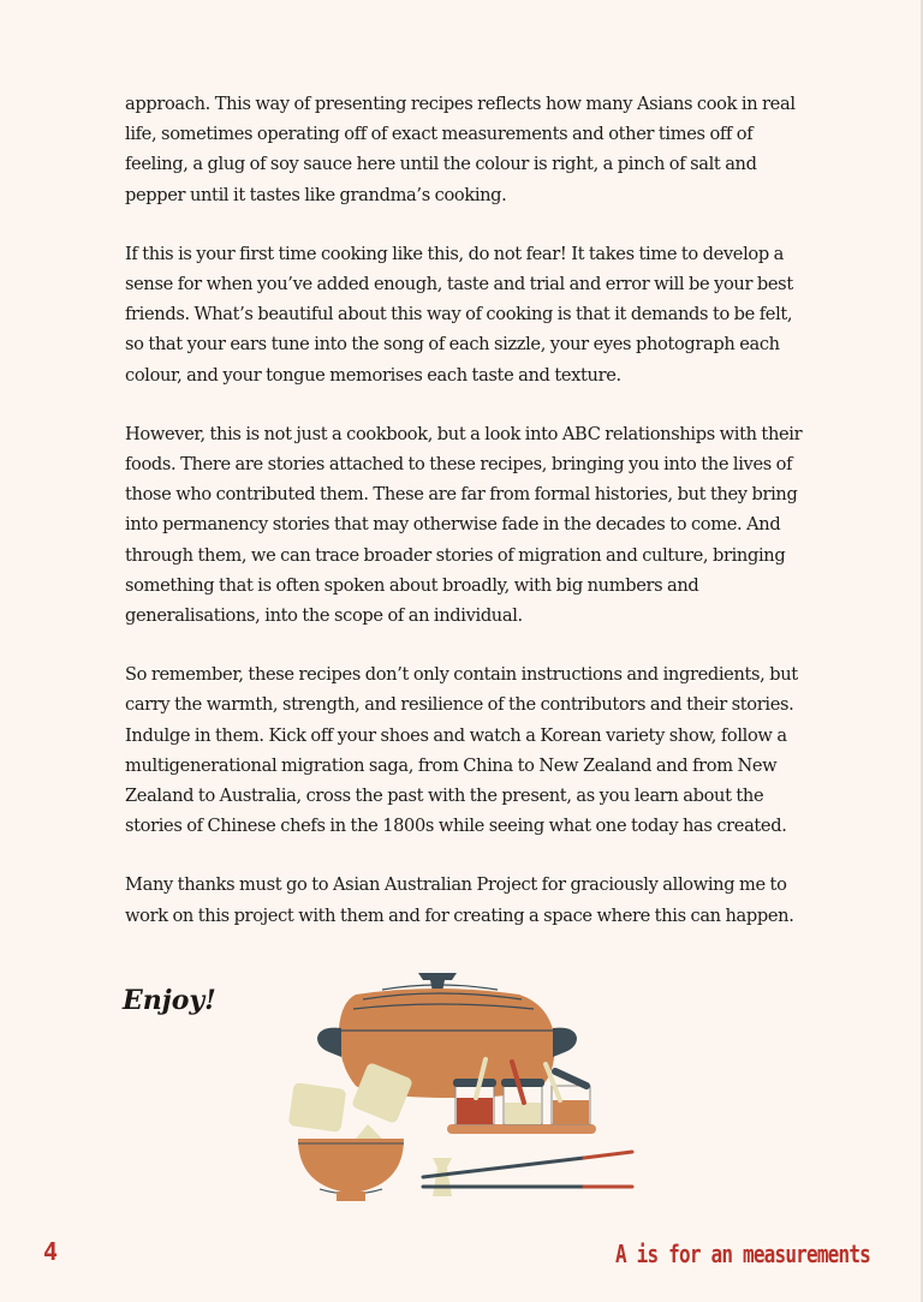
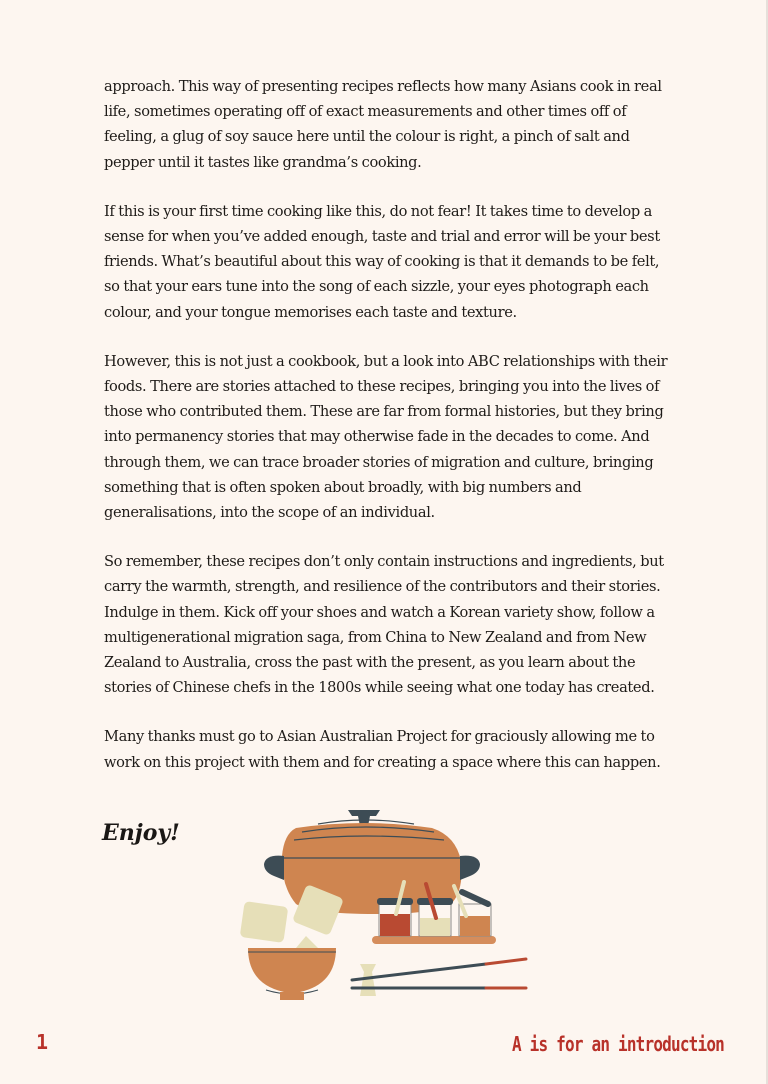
  approach. This way of presenting recipes reflects how many Asians cook in real life, sometimes operating off of exact measurements and other times off of feeling, a glug of soy sauce here until the colour is right, a pinch of salt and pepper until it tastes like grandma’s cooking.
  If this is your first time cooking like this, do not fear! It takes time to develop a sense for when you’ve added enough, taste and trial and error will be your best friends. What’s beautiful about this way of cooking is that it demands to be felt, so that your ears tune into the song of each sizzle, your eyes photograph each colour, and your tongue memorises each taste and texture.
  However, this is not just a cookbook, but a look into ABC relationships with their foods. There are stories attached to these recipes, bringing you into the lives of those who contributed them. These are far from formal histories, but they bring into permanency stories that may otherwise fade in the decades to come. And through them, we can trace broader stories of migration and culture, bringing something that is often spoken about broadly, with big numbers and generalisations, into the scope of an individual.
  So remember, these recipes don’t only contain instructions and ingredients, but carry the warmth, strength, and resilience of the contributors and their stories. Indulge in them. Kick off your shoes and watch a Korean variety show, follow a multigenerational migration saga, from China to New Zealand and from New Zealand to Australia, cross the past with the present, as you learn about the stories of Chinese chefs in the 1800s while seeing what one today has created.
  Many thanks must go to Asian Australian Project for graciously allowing me to work on this project with them and for creating a space where this can happen.
  Enjoy!
- 4
+ 1
- A is for an measurements
+ A is for an introduction
